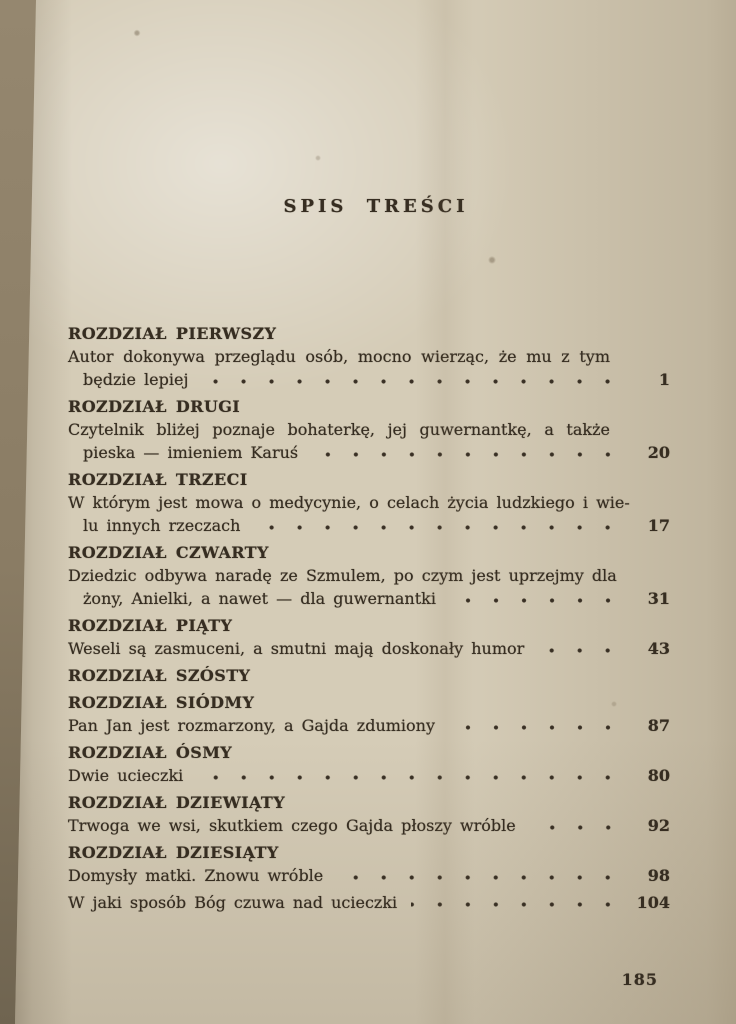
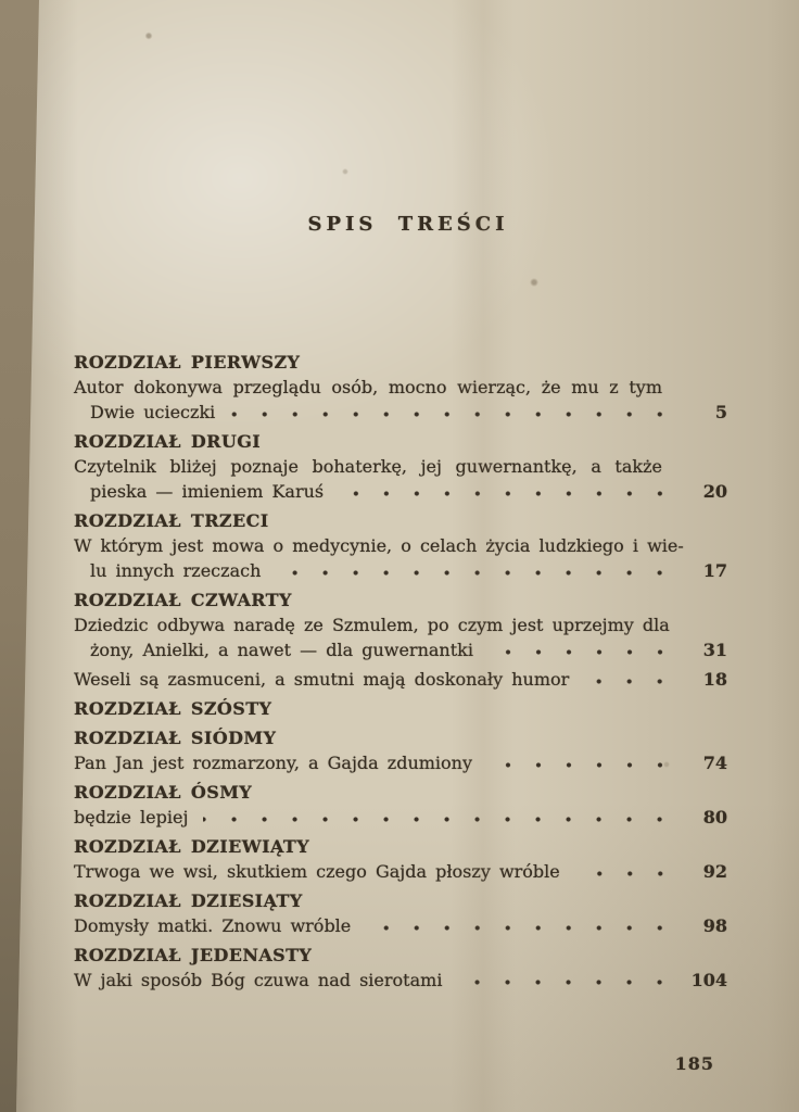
  SPIS TRE
  ROZDZIAŁ PIERWSZY
  Autor dokonywa przeglądu osób, mocnoc, że mu z tym
- będzie lepiej
+ Dwie ucieczki
- 1
+ 5
  ROZDZIAŁ DRUGI
  Czytelnik bliżej poznaje bohaterkę, jejnantkę, a także
  pieska — imieniem Karuś
  20
  ROZDZIAŁ TRZECI
  W którym jest mowa o medycynie, o celia ludzkiego i wie-
  lu innych rzeczach
  17
  ROZDZIAŁ CZWARTY
  Dziedzic odbywa naradę ze Szmulem, poest uprzejmy dla
  żony, Anielki, a nawet — dla guwernan
  31
- ROZDZIAŁ PIĄTY
  Weseli są zasmuceni, a smutni mają dos humor
- 43
+ 18
  ROZDZIAŁ SZÓSTY
  ROZDZIAŁ SIÓDMY
  Pan Jan jest rozmarzony, a Gajda zdumio
- 87
+ 74
  ROZDZIAŁ ÓSMY
- Dwie ucieczki
+ będzie lepiej
  80
  ROZDZIAŁ DZIEWIĄTY
  Trwoga we wsi, skutkiem czego Gajda płróble
  92
  ROZDZIAŁ DZIESIĄTY
  Domysły matki. Znowu wróble
  98
+ ROZDZIAŁ JEDENASTY
- W jaki sposób Bóg czuwa nad ucieczki
+ W jaki sposób Bóg czuwa nad sierotami
  104
  185
